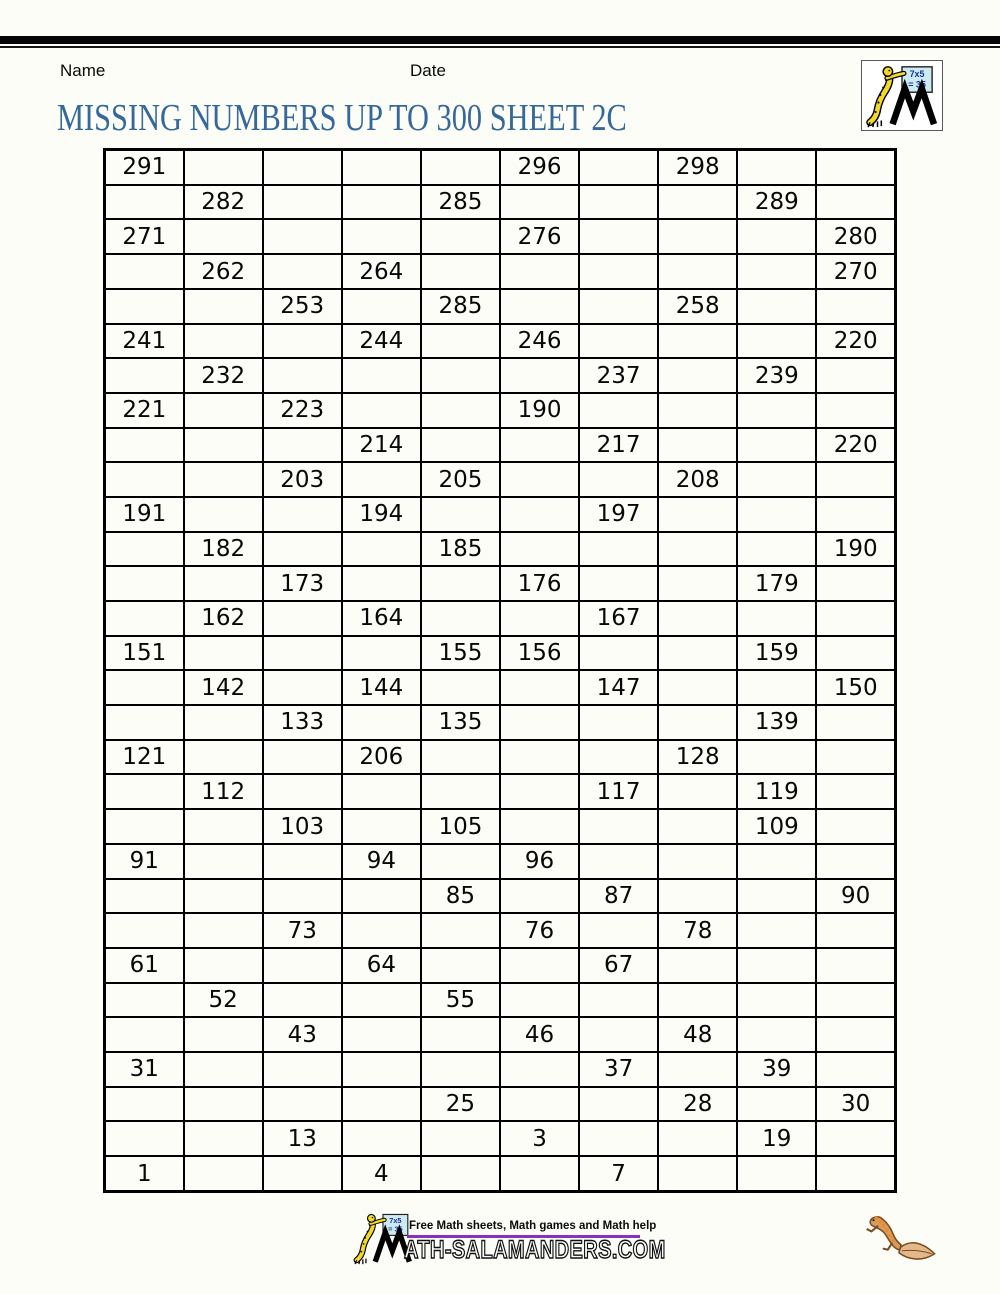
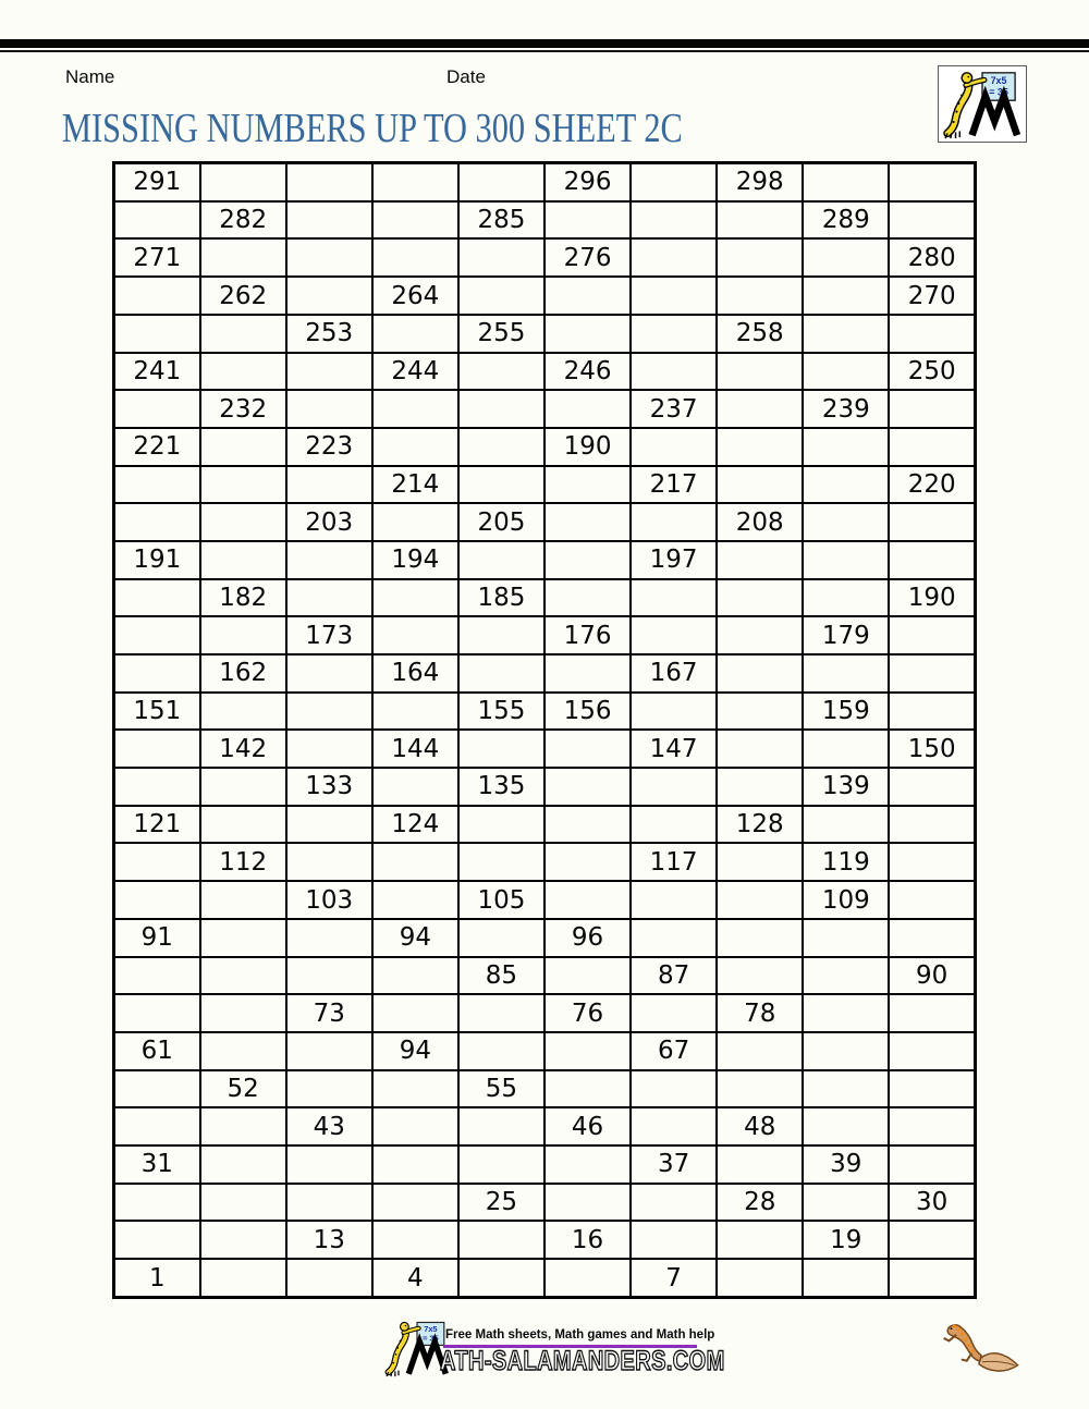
  Name
  Date
  MISSING NUMBERS UP TO 300 SHEET 2C
  291					296		298
  	282			285				289
  271					276				280
  	262		264						270
- 		253		285			258
+ 		253		255			258
- 241			244		246				220
+ 241			244		246				250
  	232					237		239
  221		223			190
  			214			217			220
  		203		205			208
  191			194			197
  	182			185					190
  		173			176			179
  	162		164			167
  151				155	156			159
  	142		144			147			150
  		133		135				139
- 121			206				128
+ 121			124				128
  	112					117		119
  		103		105				109
  91			94		96
  				85		87			90
  		73			76		78
- 61			64			67
+ 61			94			67
  	52			55
  		43			46		48
  31						37		39
  				25			28		30
- 		13			3			19
+ 		13			16			19
  1			4			7
  Free Math sheets, Math games and Math help
  ATH-SALAMANDERS.COM
